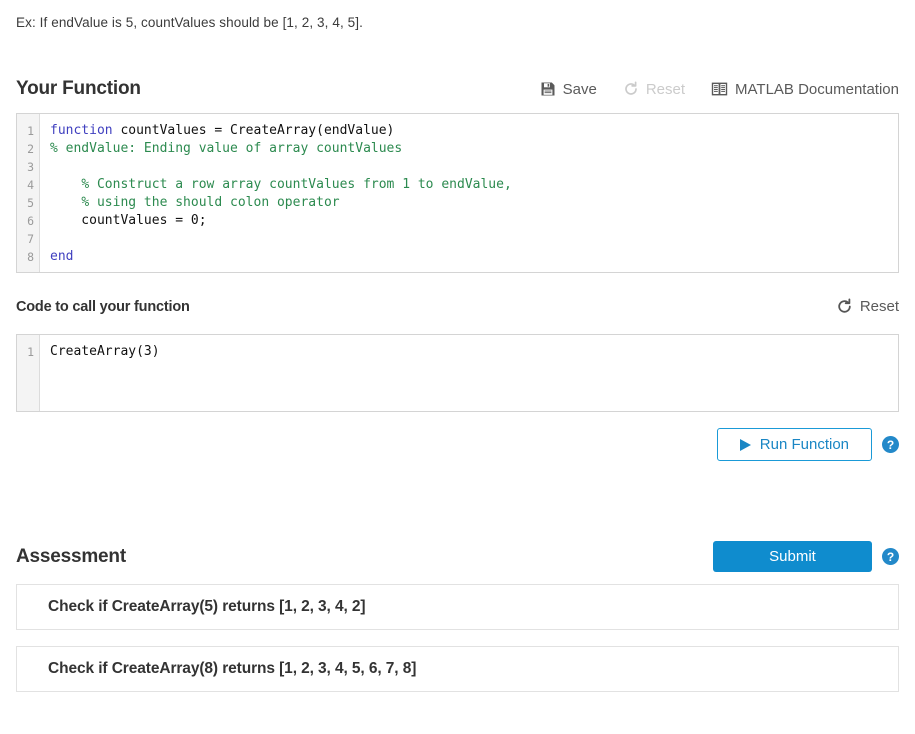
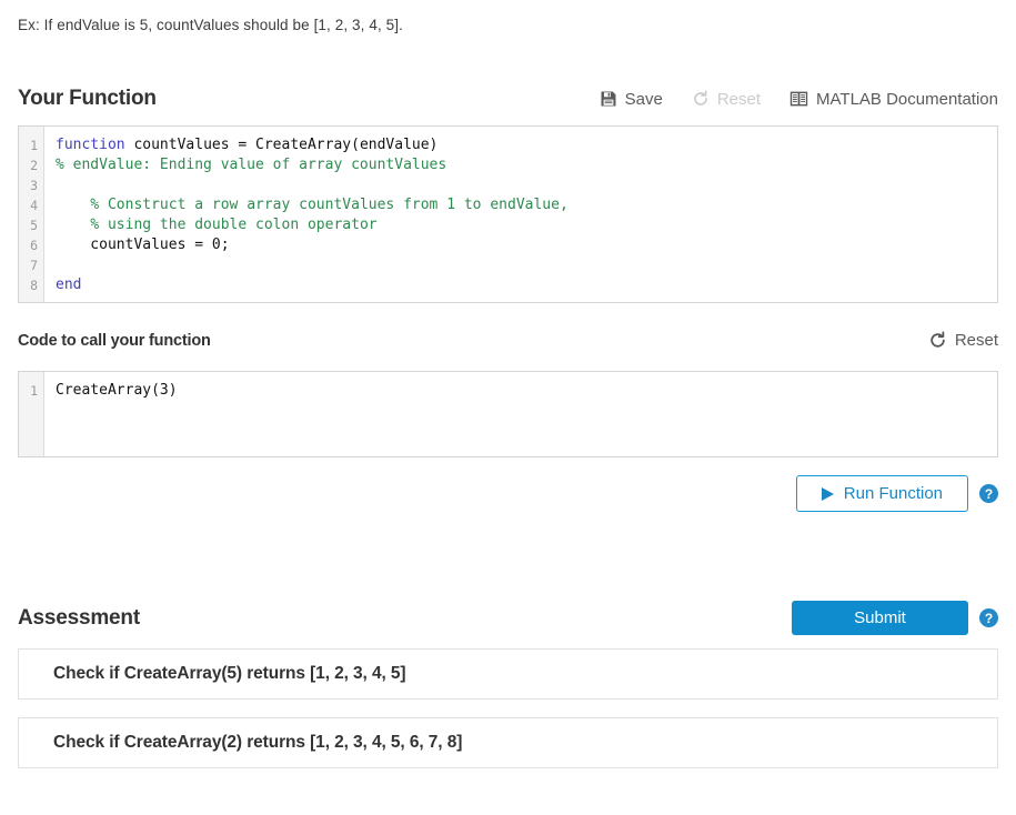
  Ex: If endValue is 5, countValues should be [1, 2, 3, 4, 5].
  Your Function
  Save
  Reset
  MATLAB Documentation
  1
  2
  3
  4
  5
  6
  7
  8
  function countValues = CreateArray(endValue)
  % endValue: Ending value of array countValues
  % Construct a row array countValues from 1 to endValue,
- % using the should colon operator
+ % using the double colon operator
  countValues = 0;
  end
  Code to call your function
  Reset
  1
  CreateArray(3)
  Run Function
  ?
  Assessment
  Submit
  ?
- Check if CreateArray(5) returns [1, 2, 3, 4, 2]
+ Check if CreateArray(5) returns [1, 2, 3, 4, 5]
- Check if CreateArray(8) returns [1, 2, 3, 4, 5, 6, 7, 8]
+ Check if CreateArray(2) returns [1, 2, 3, 4, 5, 6, 7, 8]
